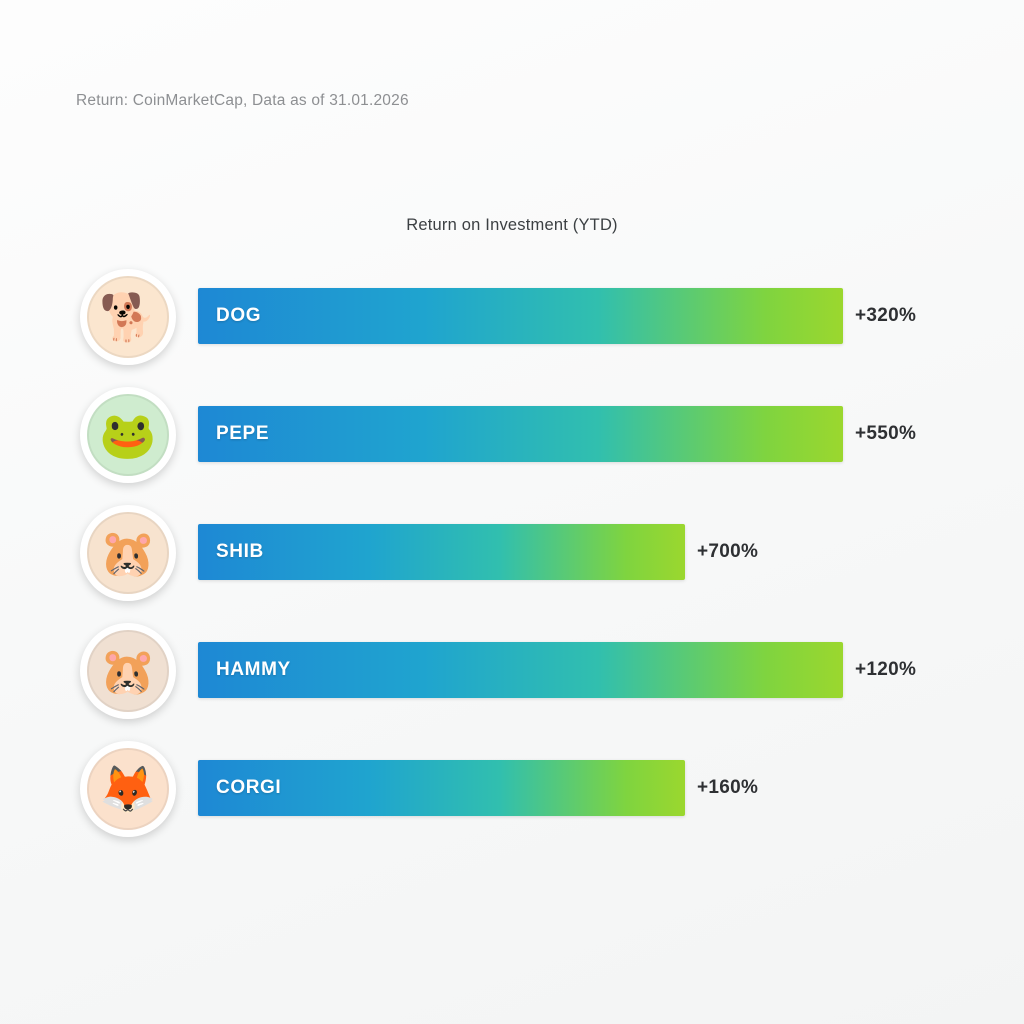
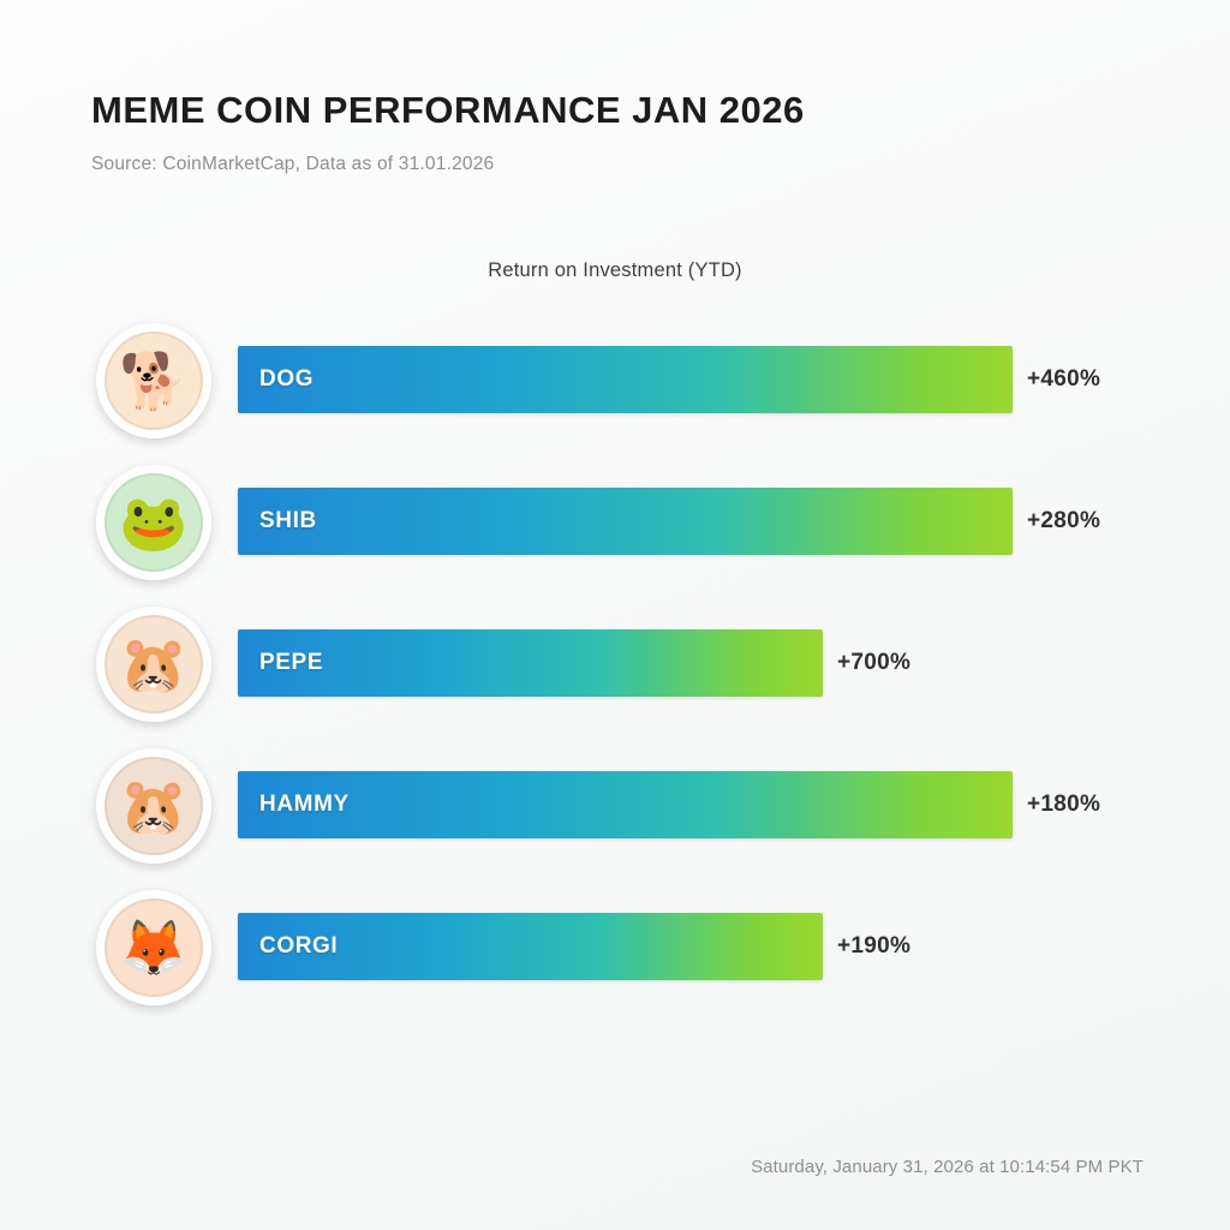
+ MEME COIN PERFORMANCE JAN 2026
- Return: CoinMarketCap, Data as of 31.01.2026
+ Source: CoinMarketCap, Data as of 31.01.2026
  Return on Investment (YTD)
  🐕
  DOG
- +320%
+ +460%
  🐸
- PEPE
+ SHIB
- +550%
+ +280%
  🐹
- SHIB
+ PEPE
  +700%
  🐹
  HAMMY
- +120%
+ +180%
  🦊
  CORGI
- +160%
+ +190%
+ Saturday, January 31, 2026 at 10:14:54 PM PKT
